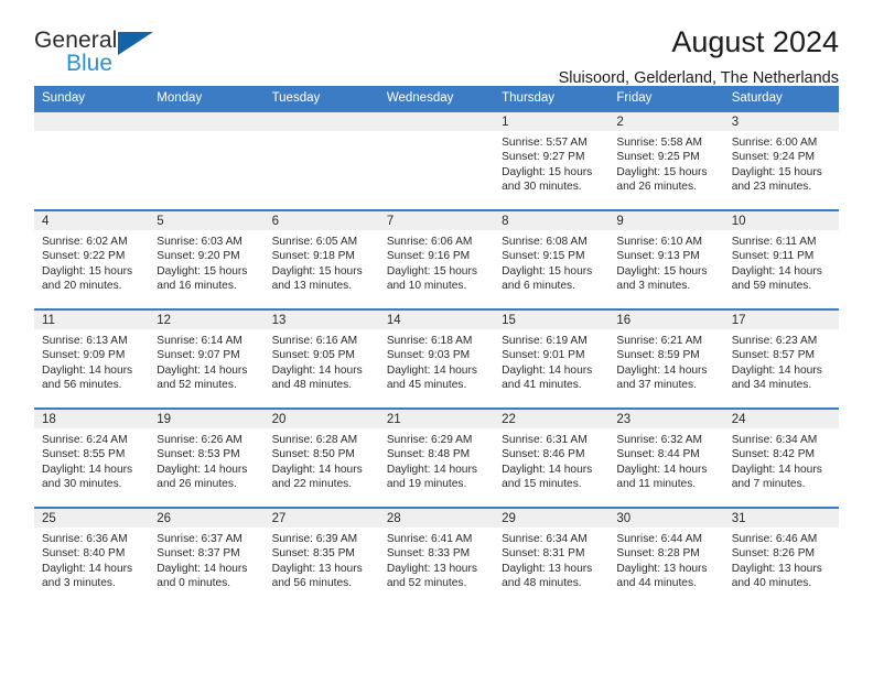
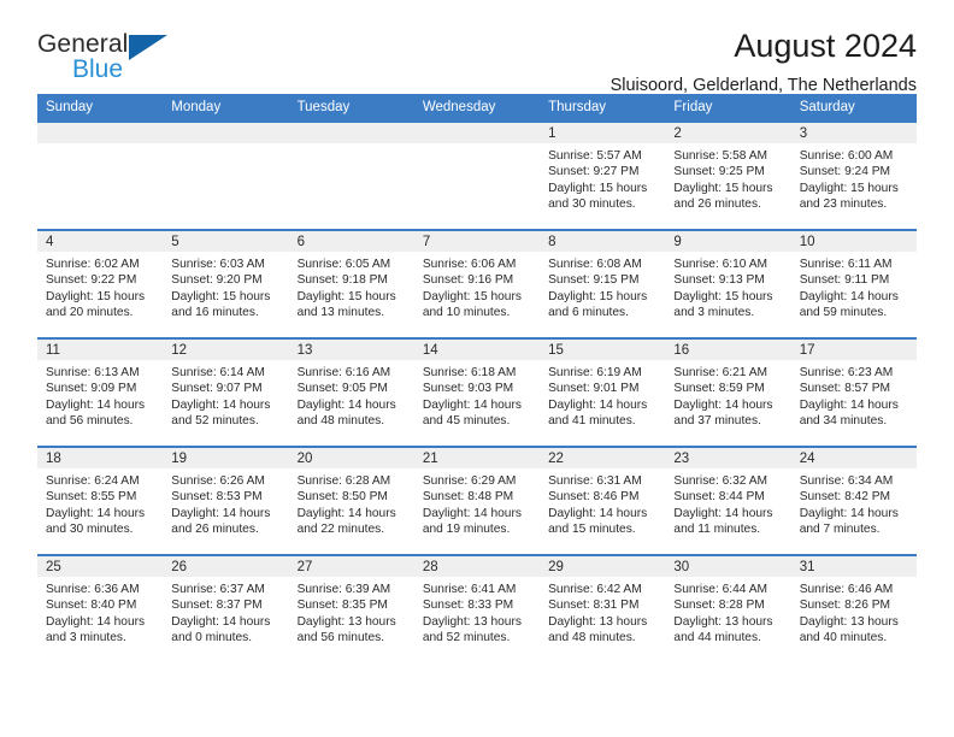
  General
  Blue
  August 2024
  Sluisoord, Gelderland, The Netherlands
  Sunday	Monday	Tuesday	Wednesday	Thursday	Friday	Saturday
  				1Sunrise: 5:57 AMSunset: 9:27 PMDaylight: 15 hoursand 30 minutes.	2Sunrise: 5:58 AMSunset: 9:25 PMDaylight: 15 hoursand 26 minutes.	3Sunrise: 6:00 AMSunset: 9:24 PMDaylight: 15 hoursand 23 minutes.
  4Sunrise: 6:02 AMSunset: 9:22 PMDaylight: 15 hoursand 20 minutes.	5Sunrise: 6:03 AMSunset: 9:20 PMDaylight: 15 hoursand 16 minutes.	6Sunrise: 6:05 AMSunset: 9:18 PMDaylight: 15 hoursand 13 minutes.	7Sunrise: 6:06 AMSunset: 9:16 PMDaylight: 15 hoursand 10 minutes.	8Sunrise: 6:08 AMSunset: 9:15 PMDaylight: 15 hoursand 6 minutes.	9Sunrise: 6:10 AMSunset: 9:13 PMDaylight: 15 hoursand 3 minutes.	10Sunrise: 6:11 AMSunset: 9:11 PMDaylight: 14 hoursand 59 minutes.
  11Sunrise: 6:13 AMSunset: 9:09 PMDaylight: 14 hoursand 56 minutes.	12Sunrise: 6:14 AMSunset: 9:07 PMDaylight: 14 hoursand 52 minutes.	13Sunrise: 6:16 AMSunset: 9:05 PMDaylight: 14 hoursand 48 minutes.	14Sunrise: 6:18 AMSunset: 9:03 PMDaylight: 14 hoursand 45 minutes.	15Sunrise: 6:19 AMSunset: 9:01 PMDaylight: 14 hoursand 41 minutes.	16Sunrise: 6:21 AMSunset: 8:59 PMDaylight: 14 hoursand 37 minutes.	17Sunrise: 6:23 AMSunset: 8:57 PMDaylight: 14 hoursand 34 minutes.
  18Sunrise: 6:24 AMSunset: 8:55 PMDaylight: 14 hoursand 30 minutes.	19Sunrise: 6:26 AMSunset: 8:53 PMDaylight: 14 hoursand 26 minutes.	20Sunrise: 6:28 AMSunset: 8:50 PMDaylight: 14 hoursand 22 minutes.	21Sunrise: 6:29 AMSunset: 8:48 PMDaylight: 14 hoursand 19 minutes.	22Sunrise: 6:31 AMSunset: 8:46 PMDaylight: 14 hoursand 15 minutes.	23Sunrise: 6:32 AMSunset: 8:44 PMDaylight: 14 hoursand 11 minutes.	24Sunrise: 6:34 AMSunset: 8:42 PMDaylight: 14 hoursand 7 minutes.
- 25Sunrise: 6:36 AMSunset: 8:40 PMDaylight: 14 hoursand 3 minutes.	26Sunrise: 6:37 AMSunset: 8:37 PMDaylight: 14 hoursand 0 minutes.	27Sunrise: 6:39 AMSunset: 8:35 PMDaylight: 13 hoursand 56 minutes.	28Sunrise: 6:41 AMSunset: 8:33 PMDaylight: 13 hoursand 52 minutes.	29Sunrise: 6:34 AMSunset: 8:31 PMDaylight: 13 hoursand 48 minutes.	30Sunrise: 6:44 AMSunset: 8:28 PMDaylight: 13 hoursand 44 minutes.	31Sunrise: 6:46 AMSunset: 8:26 PMDaylight: 13 hoursand 40 minutes.
+ 25Sunrise: 6:36 AMSunset: 8:40 PMDaylight: 14 hoursand 3 minutes.	26Sunrise: 6:37 AMSunset: 8:37 PMDaylight: 14 hoursand 0 minutes.	27Sunrise: 6:39 AMSunset: 8:35 PMDaylight: 13 hoursand 56 minutes.	28Sunrise: 6:41 AMSunset: 8:33 PMDaylight: 13 hoursand 52 minutes.	29Sunrise: 6:42 AMSunset: 8:31 PMDaylight: 13 hoursand 48 minutes.	30Sunrise: 6:44 AMSunset: 8:28 PMDaylight: 13 hoursand 44 minutes.	31Sunrise: 6:46 AMSunset: 8:26 PMDaylight: 13 hoursand 40 minutes.
